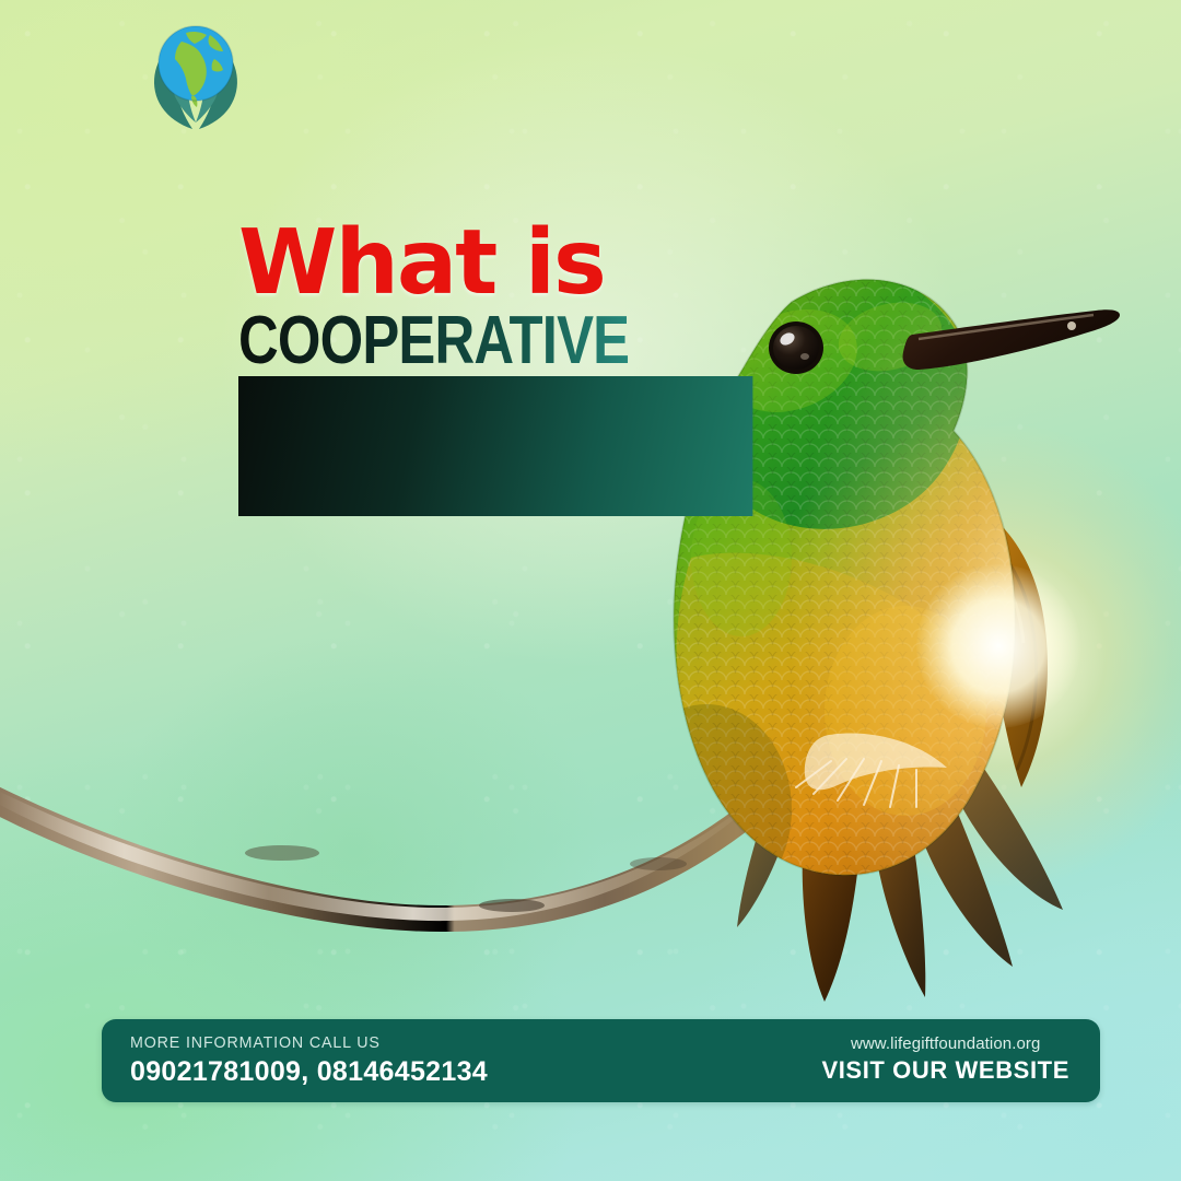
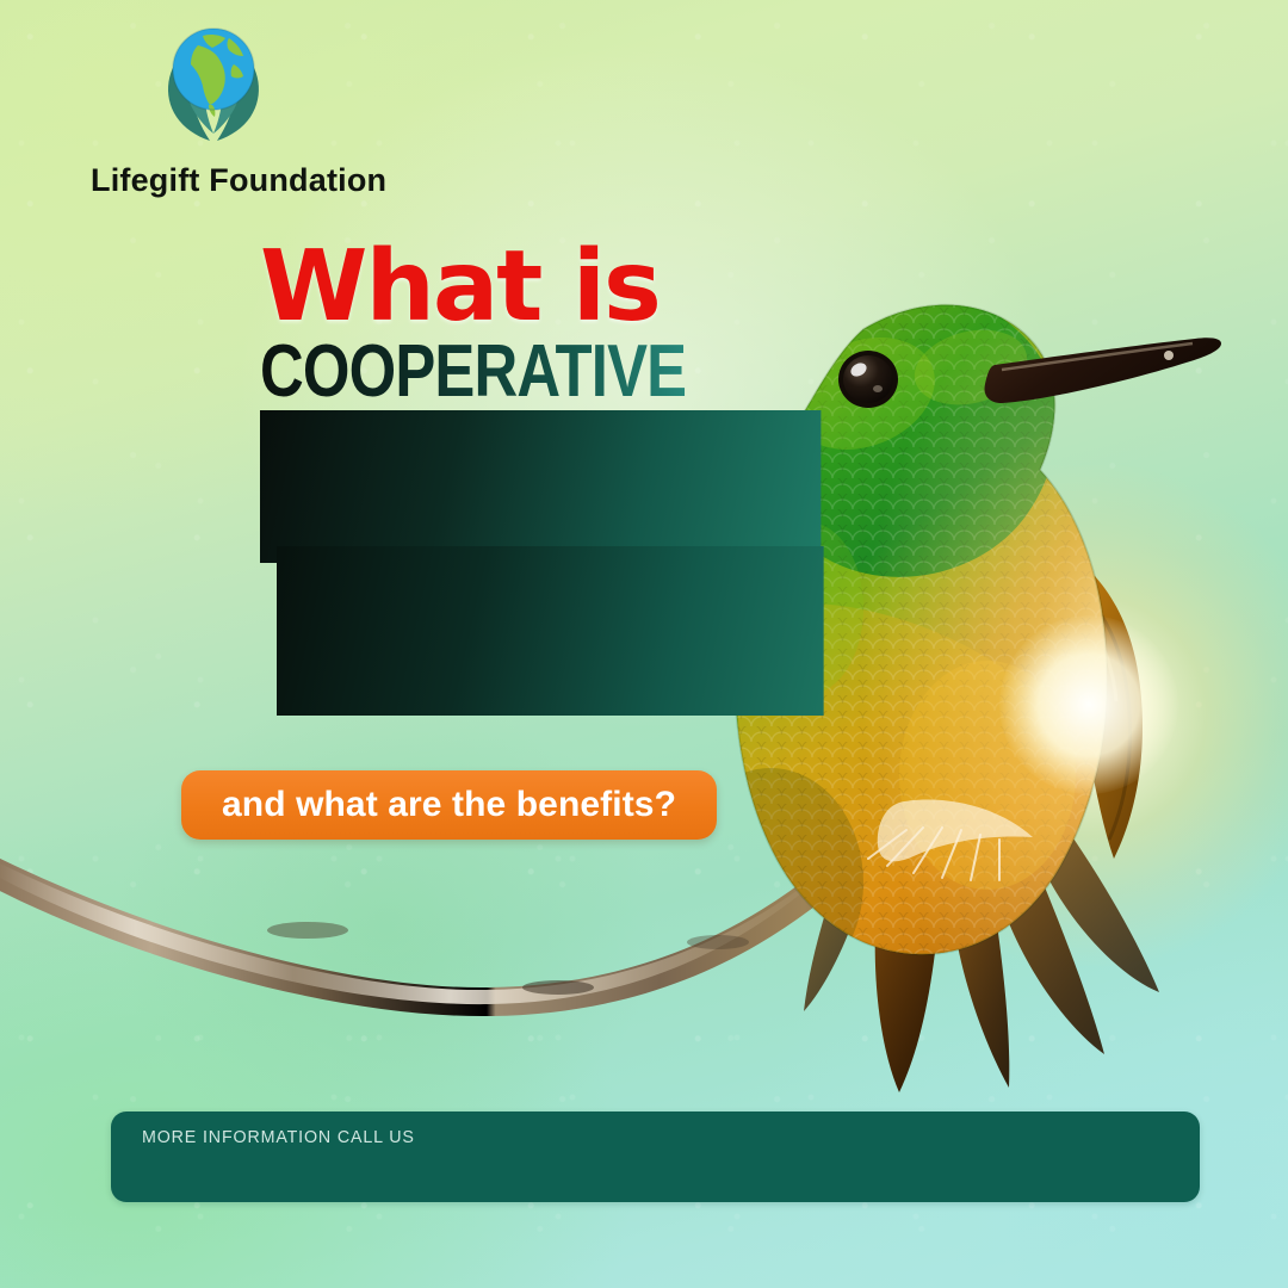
+ Lifegift Foundation
  What is
  COOPERATIVE
  EARLY
+ BIRD
+ and what are the benefits?
  MORE INFORMATION CALL US
- 09021781009, 08146452134
- www.lifegiftfoundation.org
- VISIT OUR WEBSITE
